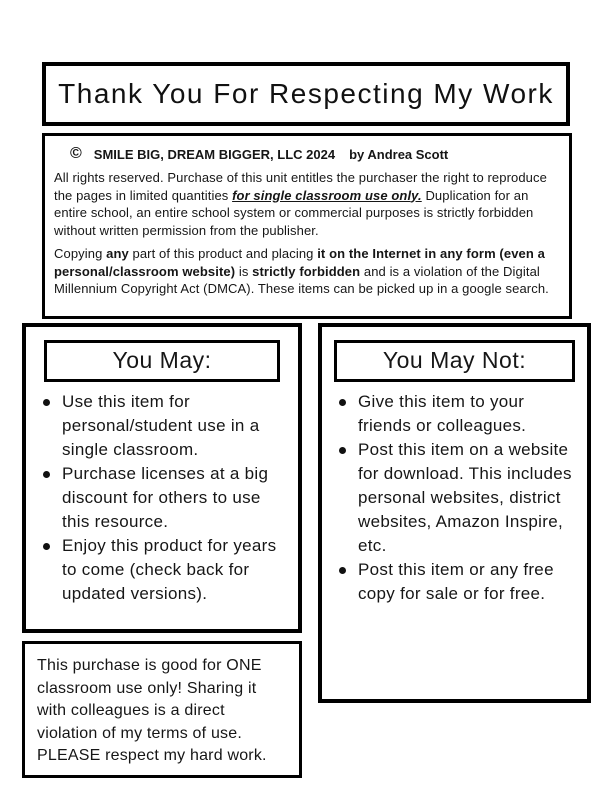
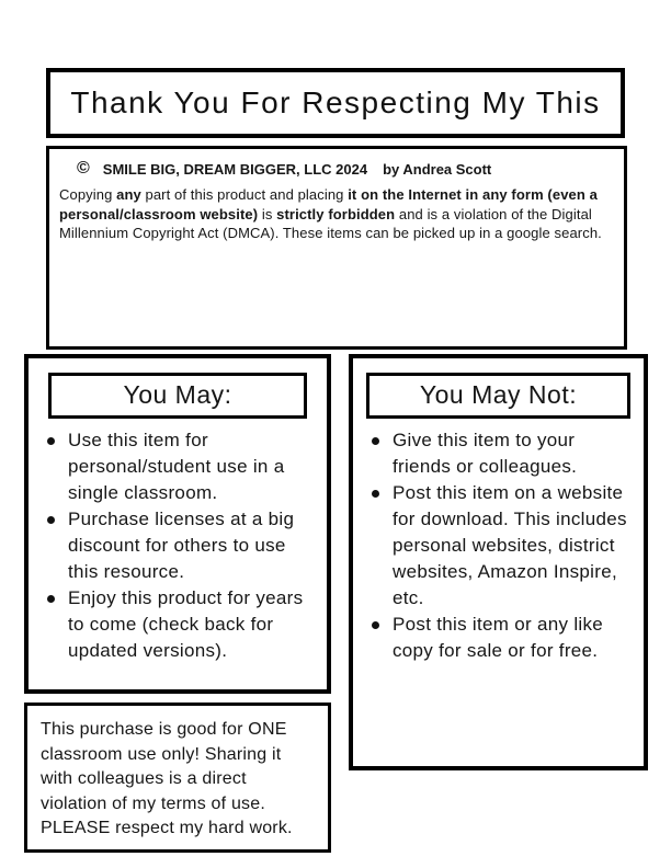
- Thank You For Respecting My Work
+ Thank You For Respecting My This
  ©
  SMILE BIG, DREAM BIGGER, LLC 2024
  by Andrea Scott
- All rights reserved. Purchase of this unit entitles the purchaser the right to reproduce the pages in limited quantities for single classroom use only. Duplication for an entire school, an entire school system or commercial purposes is strictly forbidden without written permission from the publisher.
  Copying any part of this product and placing it on the Internet in any form (even a personal/classroom website) is strictly forbidden and is a violation of the Digital Millennium Copyright Act (DMCA). These items can be picked up in a google search.
  You May:
  Use this item for personal/student use in a single classroom.
  Purchase licenses at a big discount for others to use this resource.
  Enjoy this product for years to come (check back for updated versions).
  You May Not:
  Give this item to your friends or colleagues.
  Post this item on a website for download. This includes personal websites, district websites, Amazon Inspire, etc.
- Post this item or any free copy for sale or for free.
+ Post this item or any like copy for sale or for free.
  This purchase is good for ONE classroom use only! Sharing it with colleagues is a direct violation of my terms of use. PLEASE respect my hard work.
